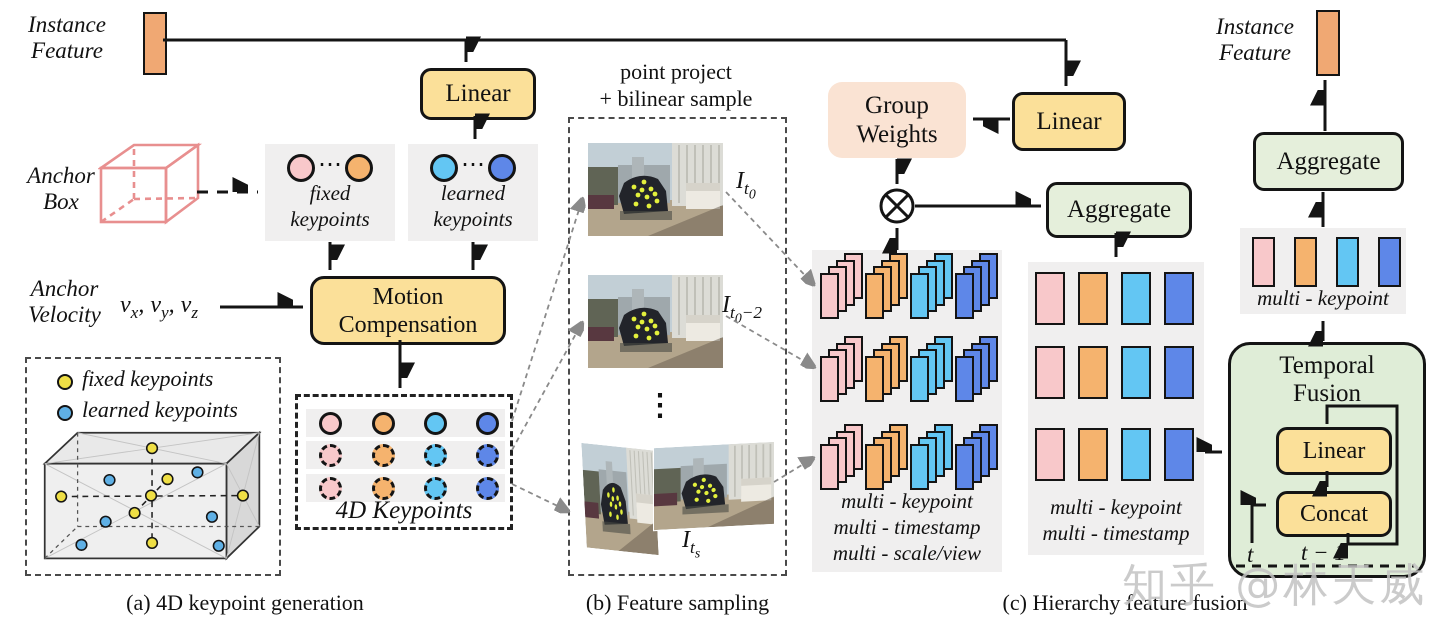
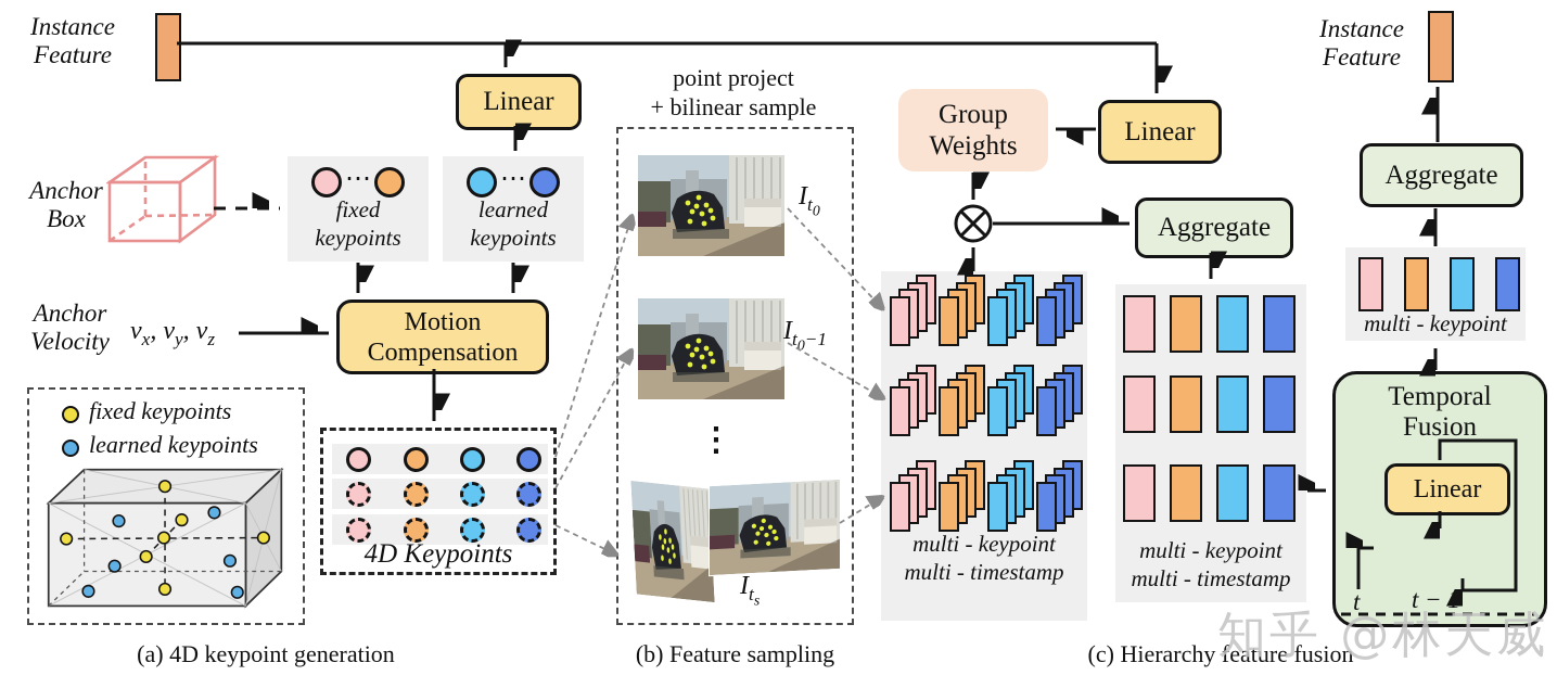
  Instance
  Feature
  Linear
  Anchor
  Box
  ⋯
  fixed
  keypoints
  ⋯
  learned
  keypoints
  Anchor
  Velocity
  vx, vy, vz
  Motion
  Compensation
  4D Keypoints
  fixed keypoints
  learned keypoints
  (a) 4D keypoint generation
  point project
  + bilinear sample
  It0
- It0−2
+ It0−1
  ⋮
  Its
  (b) Feature sampling
  Group
  Weights
  Linear
  Aggregate
  multi - keypoint
  multi - timestamp
- multi - scale/view
  multi - keypoint
  multi - timestamp
  (c) Hierarchy feature fusion
  Instance
  Feature
  Aggregate
  multi - keypoint
  Temporal
  Fusion
  Linear
- Concat
  t
  t − 1
  知乎 @林天威
